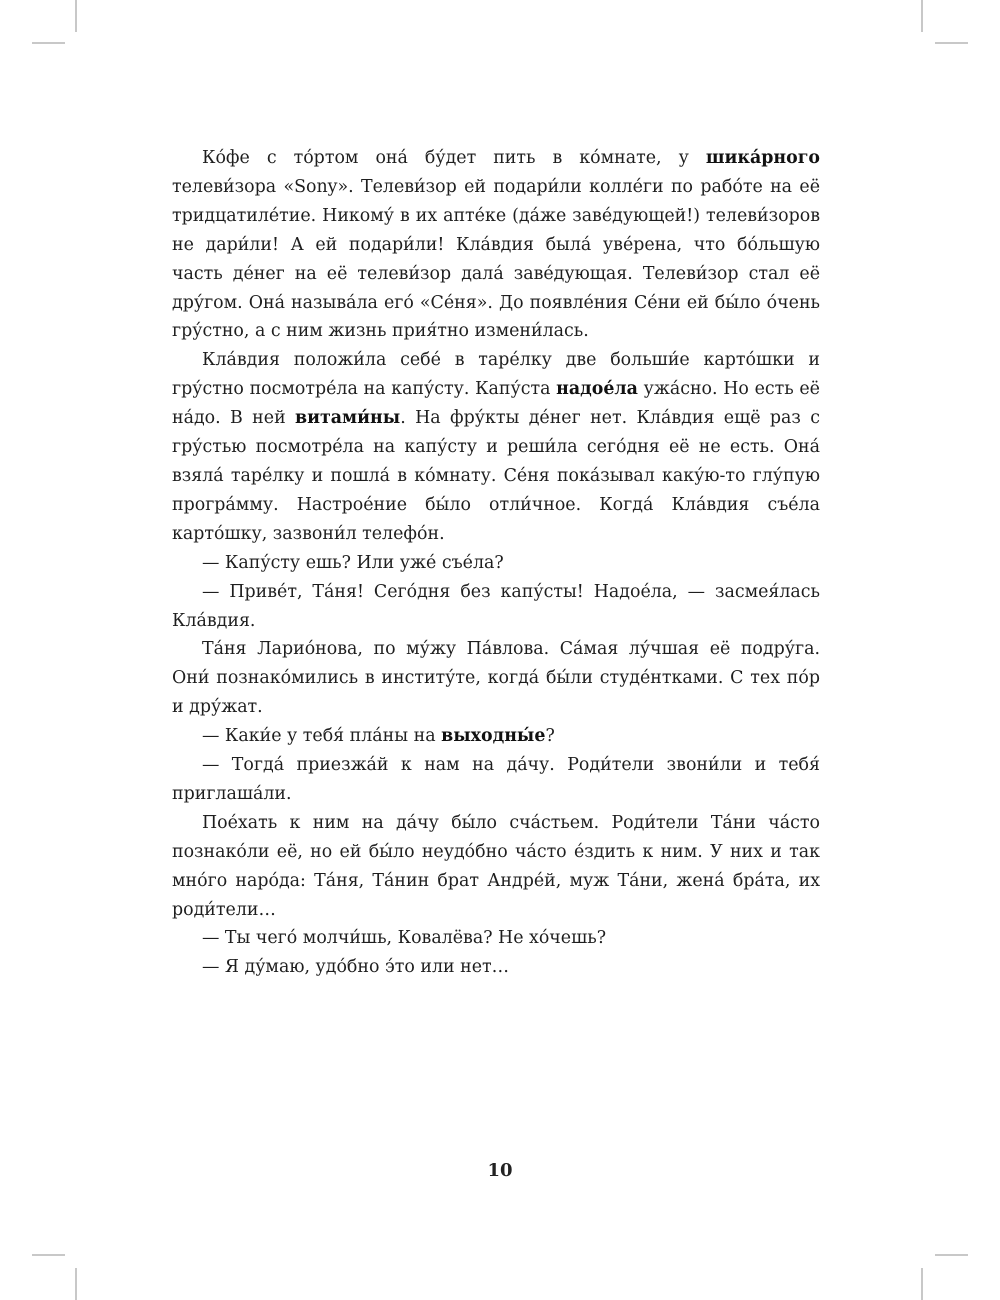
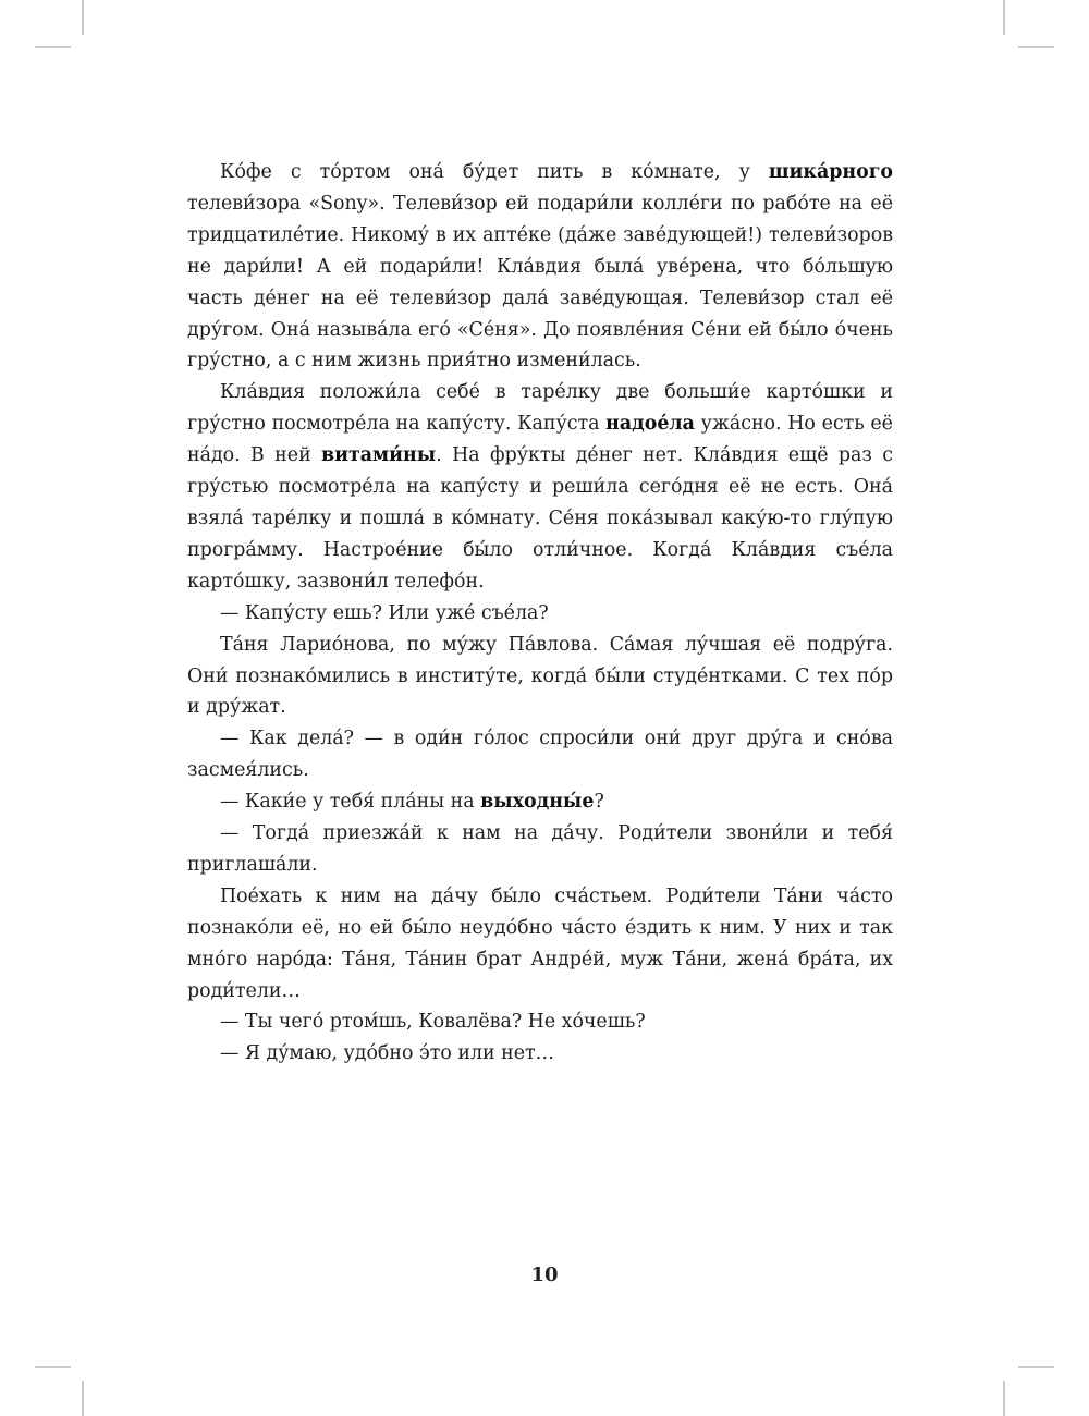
  Ко́фе с то́ртом она́ бу́дет пить в ко́мнате, у шика́рного телеви́зора «Sony». Телеви́зор ей подари́ли колле́ги по рабо́те на её тридцатиле́тие. Никому́ в их апте́ке (да́же заве́дующей!) телеви́зоров не дари́ли! А ей подари́ли! Кла́вдия была́ уве́рена, что бо́льшую часть де́нег на её телеви́зор дала́ заве́дующая. Телеви́зор стал её дру́гом. Она́ называ́ла его́ «Се́ня». До появ­ле́ния Се́ни ей бы́ло о́чень гру́стно, а с ним жизнь прия́тно измени́лась.
  Кла́вдия положи́ла себе́ в таре́лку две больши́е карто́шки и гру́стно посмотре́ла на капу́сту. Капу́ста надое́ла ужа́сно. Но есть её на́до. В ней витами́ны. На фру́кты де́нег нет. Кла́вдия ещё раз с гру́стью посмотре́ла на капу́сту и реши́ла сего́дня её не есть. Она́ взяла́ таре́лку и пошла́ в ко́мнату. Се́ня пока́зывал каку́ю-то глу́пую програ́мму. Настрое́ние бы́ло отли́чное. Когда́ Кла́вдия съе́ла карто́шку, зазвони́л телефо́н.
  — Капу́сту ешь? Или уже́ съе́ла?
- — Приве́т, Та́ня! Сего́дня без капу́сты! Надое́ла, — засме­я́лась Кла́вдия.
  Та́ня Ларио́нова, по му́жу Па́влова. Са́мая лу́чшая её под­ру́га. Они́ познако́мились в институ́те, когда́ бы́ли студе́нтками. С тех по́р и дру́жат.
+ — Как дела́? — в оди́н го́лос спроси́ли они́ друг дру́га и сно́ва засмея́лись.
  — Каки́е у тебя́ пла́ны на выходны́е?
  — Тогда́ приезжа́й к нам на да́чу. Роди́тели звони́ли и тебя́ приглаша́ли.
  Пое́хать к ним на да́чу бы́ло сча́стьем. Роди́тели Та́ни ча́сто познако́ли её, но ей бы́ло неудо́бно ча́сто е́здить к ним. У них и так мно́го наро́да: Та́ня, Та́нин брат Андре́й, муж Та́ни, жена́ бра́та, их роди́тели…
- — Ты чего́ молчи́шь, Ковалёва? Не хо́чешь?
+ — Ты чего́ ртом́шь, Ковалёва? Не хо́чешь?
  — Я ду́маю, удо́бно э́то или нет…
  10
